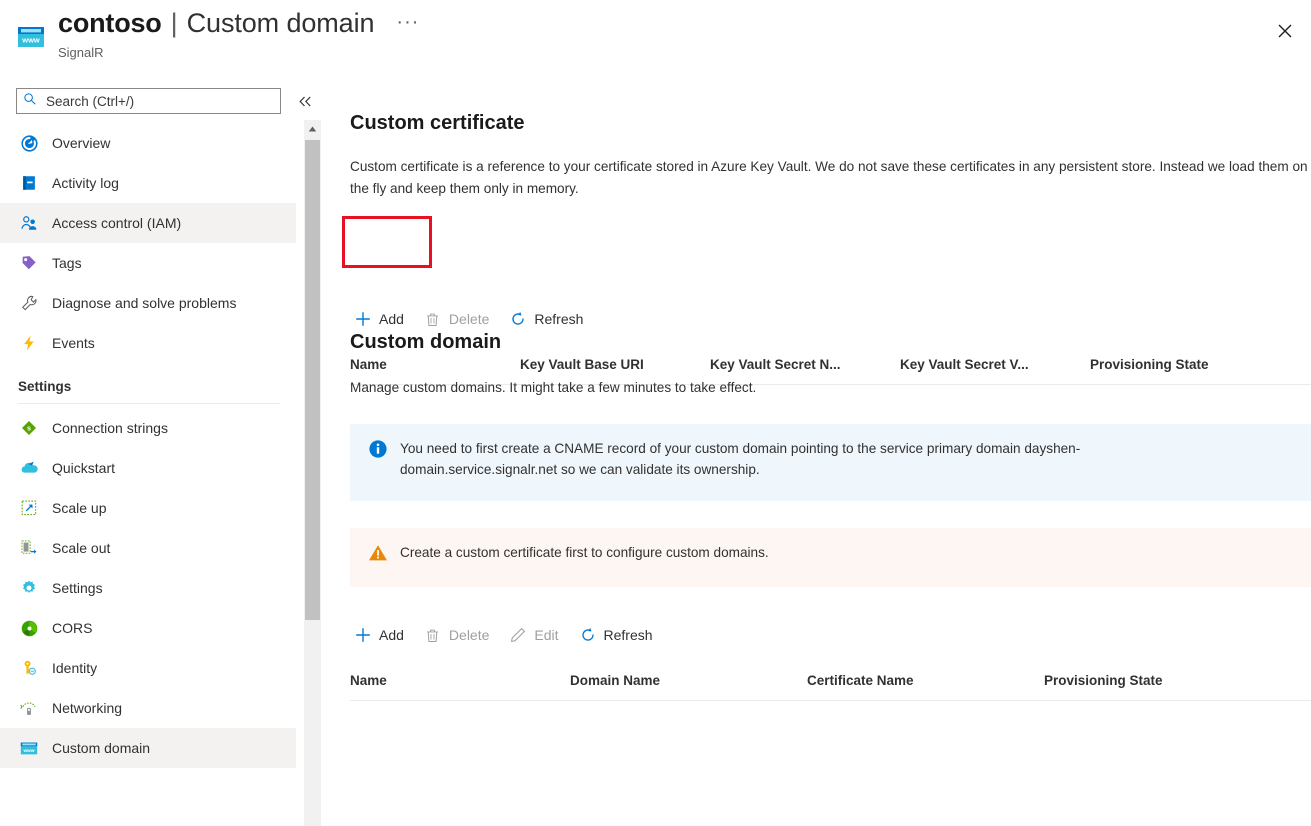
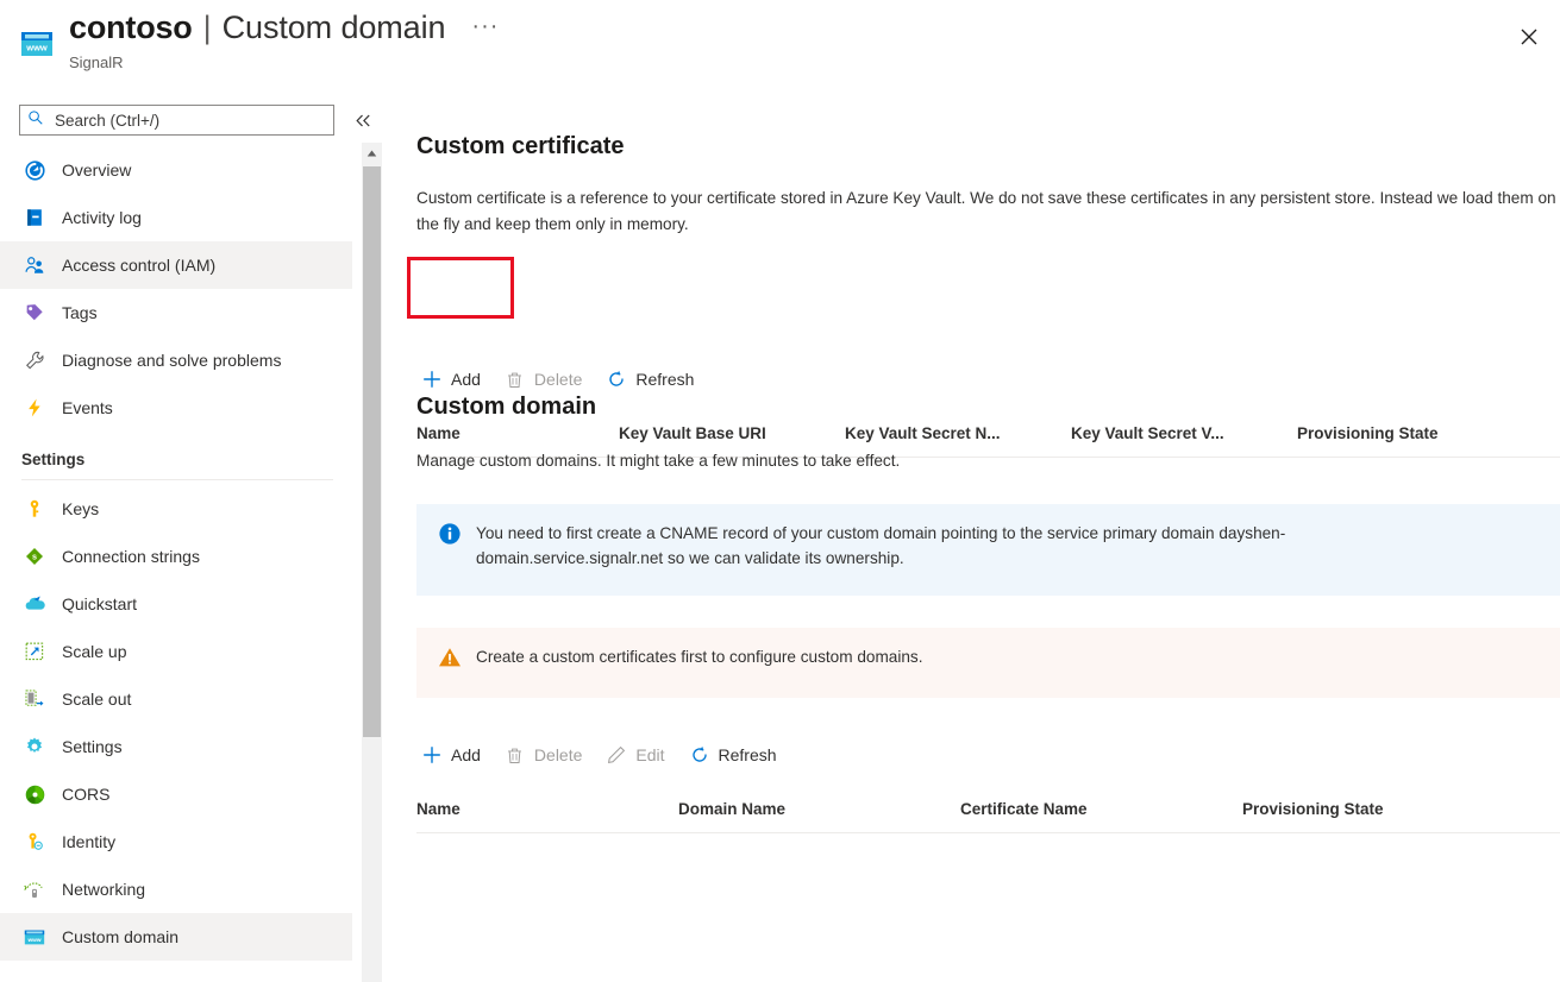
  www
  contoso
  |
  Custom domain
  ···
  SignalR
  Search (Ctrl+/)
  Overview
  Activity log
  Access control (IAM)
  Tags
  Diagnose and solve problems
  Events
  Settings
+ Keys
  s
  Connection strings
  Quickstart
  Scale up
  Scale out
  Settings
  CORS
  Identity
  Networking
  Custom domain
  Custom certificate
  Custom certificate is a reference to your certificate stored in Azure Key Vault. We do not save these certificates in any persistent store. Instead we load them on the fly and keep them only in memory.
  Add
  Delete
  Refresh
  Name
  Key Vault Base URI
  Key Vault Secret N...
  Key Vault Secret V...
  Provisioning State
  Custom domain
  Manage custom domains. It might take a few minutes to take effect.
  You need to first create a CNAME record of your custom domain pointing to the service primary domain dayshen-domain.service.signalr.net so we can validate its ownership.
- Create a custom certificate first to configure custom domains.
+ Create a custom certificates first to configure custom domains.
  Add
  Delete
  Edit
  Refresh
  Name
  Domain Name
  Certificate Name
  Provisioning State
